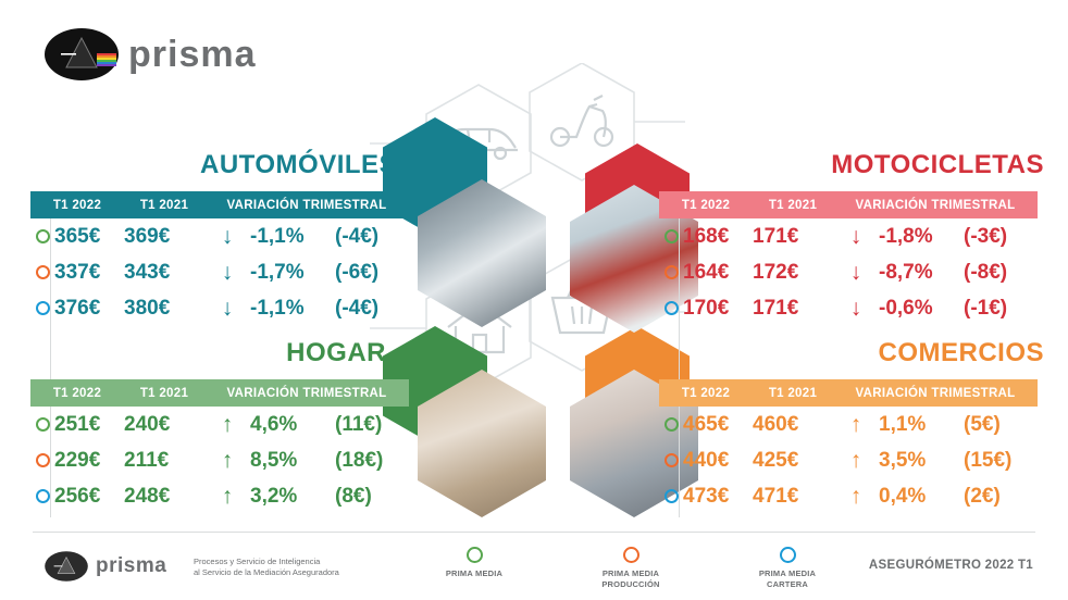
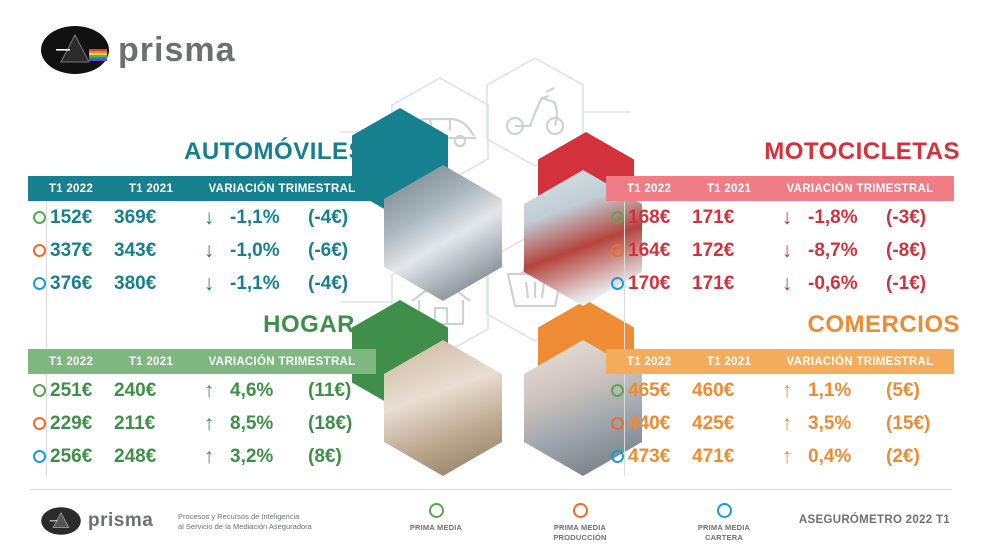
  prisma
  AUTOMÓVILES
  MOTOCICLETAS
  HOGAR
  COMERCIOS
  T1 2022
  T1 2021
  VARIACIÓN TRIMESTRAL
- 365€
+ 152€
  369€
  ↓
  -1,1%
  (-4€)
  337€
  343€
  ↓
- -1,7%
+ -1,0%
  (-6€)
  376€
  380€
  ↓
  -1,1%
  (-4€)
  T1 2022
  T1 2021
  VARIACIÓN TRIMESTRAL
  168€
  171€
  ↓
  -1,8%
  (-3€)
  164€
  172€
  ↓
  -8,7%
  (-8€)
  170€
  171€
  ↓
  -0,6%
  (-1€)
  T1 2022
  T1 2021
  VARIACIÓN TRIMESTRAL
  251€
  240€
  ↑
  4,6%
  (11€)
  229€
  211€
  ↑
  8,5%
  (18€)
  256€
  248€
  ↑
  3,2%
  (8€)
  T1 2022
  T1 2021
  VARIACIÓN TRIMESTRAL
  465€
  460€
  ↑
  1,1%
  (5€)
  440€
  425€
  ↑
  3,5%
  (15€)
  473€
  471€
  ↑
  0,4%
  (2€)
  prisma
- Procesos y Servicio de Inteligencia
+ Procesos y Recursos de Inteligencia
  al Servicio de la Mediación Aseguradora
  PRIMA MEDIA
  PRIMA MEDIA PRODUCCIÓN
  PRIMA MEDIA CARTERA
  ASEGURÓMETRO 2022 T1
